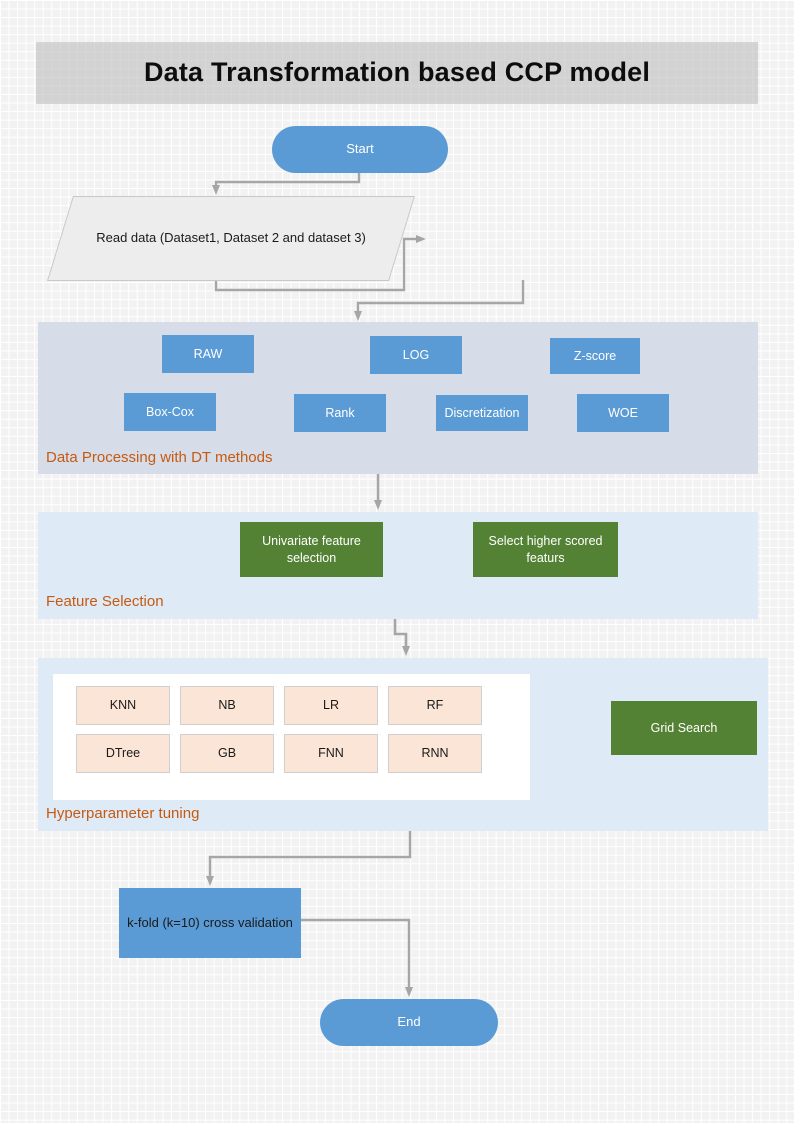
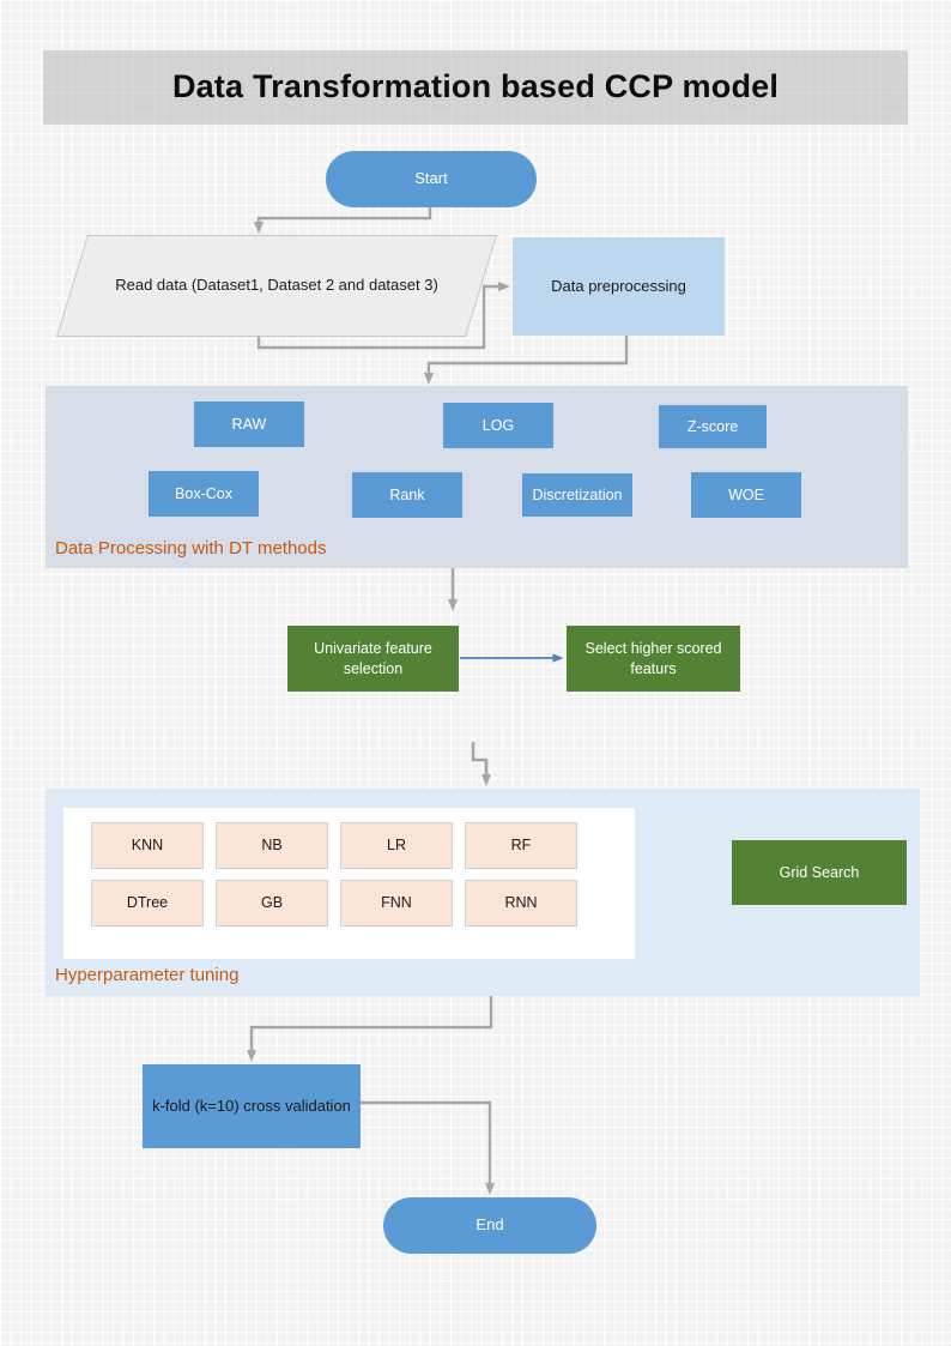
  Data Transformation based CCP model
  Start
  Read data (Dataset1, Dataset 2 and dataset 3)
+ Data preprocessing
  Data Processing with DT methods
- Feature Selection
  Hyperparameter tuning
  RAW
  LOG
  Z-score
  Box-Cox
  Rank
  Discretization
  WOE
  Univariate feature selection
  Select higher scored featurs
  KNN
  NB
  LR
  RF
  DTree
  GB
  FNN
  RNN
  Grid Search
  k-fold (k=10) cross validation
  End
